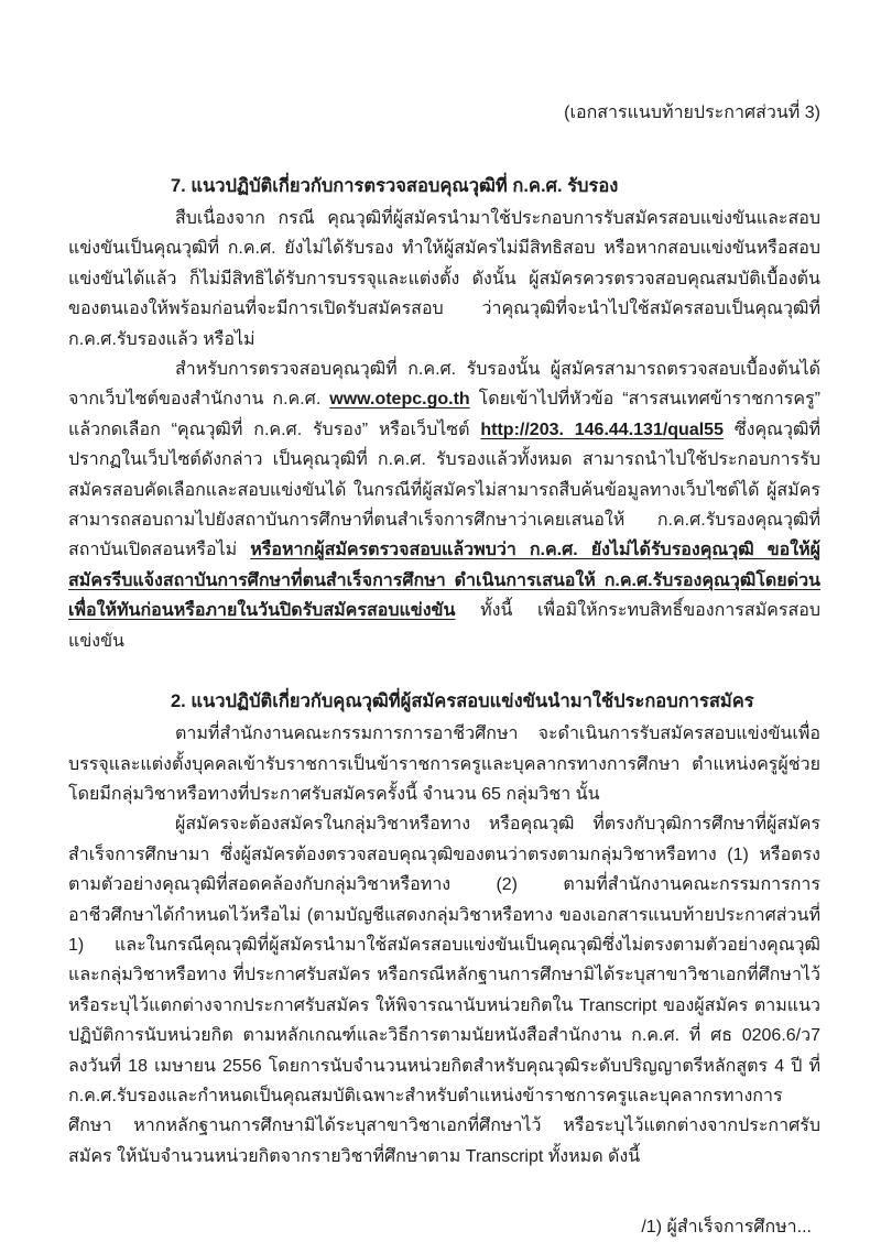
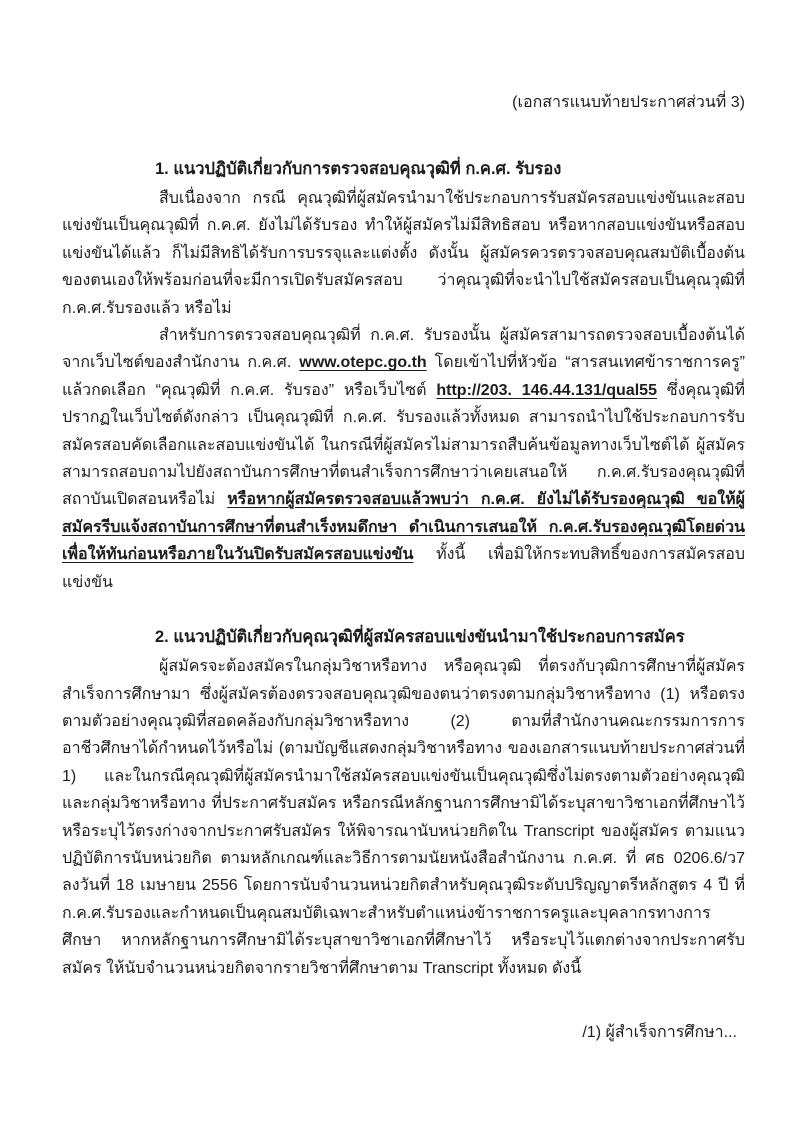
  (เอกสารแนบท้ายประกาศส่วนที่ 3)
- 7. แนวปฏิบัติเกี่ยวกับการตรวจสอบคุณวุฒิที่ ก.ค.ศ. รับรอง
+ 1. แนวปฏิบัติเกี่ยวกับการตรวจสอบคุณวุฒิที่ ก.ค.ศ. รับรอง
  สืบเนื่องจาก กรณี คุณวุฒิที่ผู้สมัครนำมาใช้ประกอบการรับสมัครสอบแข่งขันและสอบแข่งขันเป็นคุณวุฒิที่ ก.ค.ศ. ยังไม่ได้รับรอง ทำให้ผู้สมัครไม่มีสิทธิสอบ หรือหากสอบแข่งขันหรือสอบแข่งขันได้แล้ว ก็ไม่มีสิทธิได้รับการบรรจุและแต่งตั้ง ดังนั้น ผู้สมัครควรตรวจสอบคุณสมบัติเบื้องต้นของตนเองให้พร้อมก่อนที่จะมีการเปิดรับสมัครสอบ ว่าคุณวุฒิที่จะนำไปใช้สมัครสอบเป็นคุณวุฒิที่ ก.ค.ศ.รับรองแล้ว หรือไม่
- สำหรับการตรวจสอบคุณวุฒิที่ ก.ค.ศ. รับรองนั้น ผู้สมัครสามารถตรวจสอบเบื้องต้นได้จากเว็บไซต์ของสำนักงาน ก.ค.ศ. www.otepc.go.th โดยเข้าไปที่หัวข้อ “สารสนเทศข้าราชการครู” แล้วกดเลือก “คุณวุฒิที่ ก.ค.ศ. รับรอง” หรือเว็บไซต์ http://203. 146.44.131/qual55 ซึ่งคุณวุฒิที่ปรากฏในเว็บไซต์ดังกล่าว เป็นคุณวุฒิที่ ก.ค.ศ. รับรองแล้วทั้งหมด สามารถนำไปใช้ประกอบการรับสมัครสอบคัดเลือกและสอบแข่งขันได้ ในกรณีที่ผู้สมัครไม่สามารถสืบค้นข้อมูลทางเว็บไซต์ได้ ผู้สมัครสามารถสอบถามไปยังสถาบันการศึกษาที่ตนสำเร็จการศึกษาว่าเคยเสนอให้ ก.ค.ศ.รับรองคุณวุฒิที่สถาบันเปิดสอนหรือไม่ หรือหากผู้สมัครตรวจสอบแล้วพบว่า ก.ค.ศ. ยังไม่ได้รับรองคุณวุฒิ ขอให้ผู้สมัครรีบแจ้งสถาบันการศึกษาที่ตนสำเร็จการศึกษา ดำเนินการเสนอให้ ก.ค.ศ.รับรองคุณวุฒิโดยด่วน เพื่อให้ทันก่อนหรือภายในวันปิดรับสมัครสอบแข่งขัน ทั้งนี้ เพื่อมิให้กระทบสิทธิ์ของการสมัครสอบแข่งขัน
+ สำหรับการตรวจสอบคุณวุฒิที่ ก.ค.ศ. รับรองนั้น ผู้สมัครสามารถตรวจสอบเบื้องต้นได้จากเว็บไซต์ของสำนักงาน ก.ค.ศ. www.otepc.go.th โดยเข้าไปที่หัวข้อ “สารสนเทศข้าราชการครู” แล้วกดเลือก “คุณวุฒิที่ ก.ค.ศ. รับรอง” หรือเว็บไซต์ http://203. 146.44.131/qual55 ซึ่งคุณวุฒิที่ปรากฏในเว็บไซต์ดังกล่าว เป็นคุณวุฒิที่ ก.ค.ศ. รับรองแล้วทั้งหมด สามารถนำไปใช้ประกอบการรับสมัครสอบคัดเลือกและสอบแข่งขันได้ ในกรณีที่ผู้สมัครไม่สามารถสืบค้นข้อมูลทางเว็บไซต์ได้ ผู้สมัครสามารถสอบถามไปยังสถาบันการศึกษาที่ตนสำเร็จการศึกษาว่าเคยเสนอให้ ก.ค.ศ.รับรองคุณวุฒิที่สถาบันเปิดสอนหรือไม่ หรือหากผู้สมัครตรวจสอบแล้วพบว่า ก.ค.ศ. ยังไม่ได้รับรองคุณวุฒิ ขอให้ผู้สมัครรีบแจ้งสถาบันการศึกษาที่ตนสำเร็งหมดึกษา ดำเนินการเสนอให้ ก.ค.ศ.รับรองคุณวุฒิโดยด่วน เพื่อให้ทันก่อนหรือภายในวันปิดรับสมัครสอบแข่งขัน ทั้งนี้ เพื่อมิให้กระทบสิทธิ์ของการสมัครสอบแข่งขัน
  2. แนวปฏิบัติเกี่ยวกับคุณวุฒิที่ผู้สมัครสอบแข่งขันนำมาใช้ประกอบการสมัคร
- ตามที่สำนักงานคณะกรรมการการอาชีวศึกษา จะดำเนินการรับสมัครสอบแข่งขันเพื่อบรรจุและแต่งตั้งบุคคลเข้ารับราชการเป็นข้าราชการครูและบุคลากรทางการศึกษา ตำแหน่งครูผู้ช่วย โดยมีกลุ่มวิชาหรือทางที่ประกาศรับสมัครครั้งนี้ จำนวน 65 กลุ่มวิชา นั้น
- ผู้สมัครจะต้องสมัครในกลุ่มวิชาหรือทาง หรือคุณวุฒิ ที่ตรงกับวุฒิการศึกษาที่ผู้สมัครสำเร็จการศึกษามา ซึ่งผู้สมัครต้องตรวจสอบคุณวุฒิของตนว่าตรงตามกลุ่มวิชาหรือทาง (1) หรือตรงตามตัวอย่างคุณวุฒิที่สอดคล้องกับกลุ่มวิชาหรือทาง (2) ตามที่สำนักงานคณะกรรมการการอาชีวศึกษาได้กำหนดไว้หรือไม่ (ตามบัญชีแสดงกลุ่มวิชาหรือทาง ของเอกสารแนบท้ายประกาศส่วนที่ 1) และในกรณีคุณวุฒิที่ผู้สมัครนำมาใช้สมัครสอบแข่งขันเป็นคุณวุฒิซึ่งไม่ตรงตามตัวอย่างคุณวุฒิและกลุ่มวิชาหรือทาง ที่ประกาศรับสมัคร หรือกรณีหลักฐานการศึกษามิได้ระบุสาขาวิชาเอกที่ศึกษาไว้ หรือระบุไว้แตกต่างจากประกาศรับสมัคร ให้พิจารณานับหน่วยกิตใน Transcript ของผู้สมัคร ตามแนวปฏิบัติการนับหน่วยกิต ตามหลักเกณฑ์และวิธีการตามนัยหนังสือสำนักงาน ก.ค.ศ. ที่ ศธ 0206.6/ว7 ลงวันที่ 18 เมษายน 2556 โดยการนับจำนวนหน่วยกิตสำหรับคุณวุฒิระดับปริญญาตรีหลักสูตร 4 ปี ที่ ก.ค.ศ.รับรองและกำหนดเป็นคุณสมบัติเฉพาะสำหรับตำแหน่งข้าราชการครูและบุคลากรทางการศึกษา หากหลักฐานการศึกษามิได้ระบุสาขาวิชาเอกที่ศึกษาไว้ หรือระบุไว้แตกต่างจากประกาศรับสมัคร ให้นับจำนวนหน่วยกิตจากรายวิชาที่ศึกษาตาม Transcript ทั้งหมด ดังนี้
+ ผู้สมัครจะต้องสมัครในกลุ่มวิชาหรือทาง หรือคุณวุฒิ ที่ตรงกับวุฒิการศึกษาที่ผู้สมัครสำเร็จการศึกษามา ซึ่งผู้สมัครต้องตรวจสอบคุณวุฒิของตนว่าตรงตามกลุ่มวิชาหรือทาง (1) หรือตรงตามตัวอย่างคุณวุฒิที่สอดคล้องกับกลุ่มวิชาหรือทาง (2) ตามที่สำนักงานคณะกรรมการการอาชีวศึกษาได้กำหนดไว้หรือไม่ (ตามบัญชีแสดงกลุ่มวิชาหรือทาง ของเอกสารแนบท้ายประกาศส่วนที่ 1) และในกรณีคุณวุฒิที่ผู้สมัครนำมาใช้สมัครสอบแข่งขันเป็นคุณวุฒิซึ่งไม่ตรงตามตัวอย่างคุณวุฒิและกลุ่มวิชาหรือทาง ที่ประกาศรับสมัคร หรือกรณีหลักฐานการศึกษามิได้ระบุสาขาวิชาเอกที่ศึกษาไว้ หรือระบุไว้ตรงก่างจากประกาศรับสมัคร ให้พิจารณานับหน่วยกิตใน Transcript ของผู้สมัคร ตามแนวปฏิบัติการนับหน่วยกิต ตามหลักเกณฑ์และวิธีการตามนัยหนังสือสำนักงาน ก.ค.ศ. ที่ ศธ 0206.6/ว7 ลงวันที่ 18 เมษายน 2556 โดยการนับจำนวนหน่วยกิตสำหรับคุณวุฒิระดับปริญญาตรีหลักสูตร 4 ปี ที่ ก.ค.ศ.รับรองและกำหนดเป็นคุณสมบัติเฉพาะสำหรับตำแหน่งข้าราชการครูและบุคลากรทางการศึกษา หากหลักฐานการศึกษามิได้ระบุสาขาวิชาเอกที่ศึกษาไว้ หรือระบุไว้แตกต่างจากประกาศรับสมัคร ให้นับจำนวนหน่วยกิตจากรายวิชาที่ศึกษาตาม Transcript ทั้งหมด ดังนี้
  /1) ผู้สำเร็จการศึกษา...
